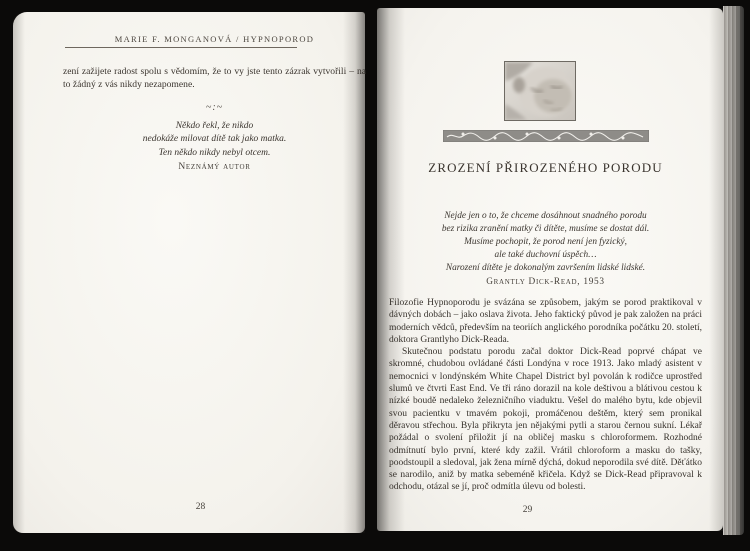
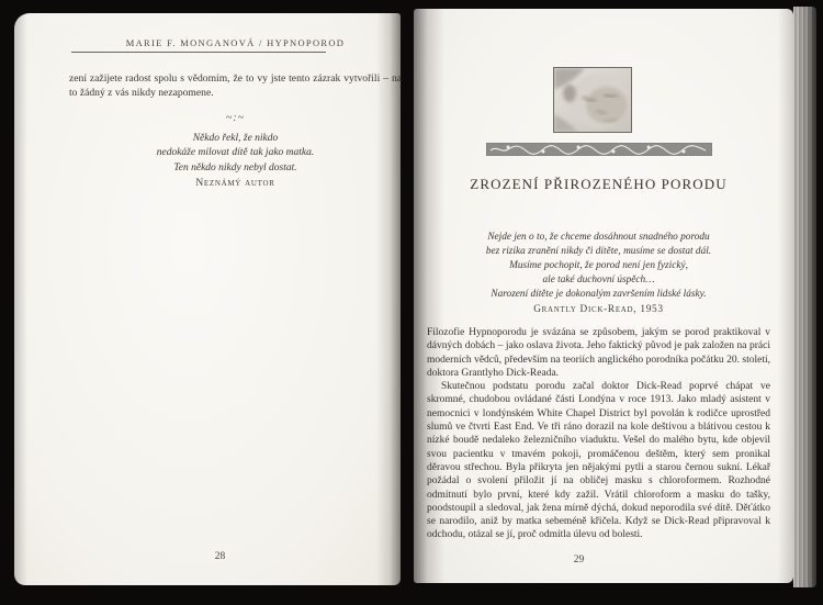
  MARIE F. MONGANOVÁ / HYPNOPOROD
  zení zažijete radost spolu s vědomím, že to vy jste tento zázrak vytvoři to žádný z vás nikdy nezapomene.
  ~:~
  Někdo řekl, že nikdo
  nedokáže milovat dítě tak jako matka.
- Ten někdo nikdy nebyl otcem.
+ Ten někdo nikdy nebyl dostat.
  Neznámý autor
  28
  ZROZENÍ PŘIROZENÉHO PORODU
  Nejde jen o to, že chceme dosáhnout snadného porodu
- bez rizika zranění matky či dítěte, musíme se dostat dál.
+ bez rizika zranění nikdy či dítěte, musíme se dostat dál.
  Musíme pochopit, že porod není jen fyzický,
  ale také duchovní úspěch…
- Narození dítěte je dokonalým završením lidské lidské.
+ Narození dítěte je dokonalým završením lidské lásky.
  Grantly Dick-Read, 1953
  zofie Hypnoporodu je svázána se způsobem, jakým se porod praktikoval v ných dobách – jako oslava života. Jeho faktický původ je pak založen na práci erních vědců, především na teoriích anglického porodníka počátku 20. století, ora Grantlyho Dick-Reada.
  kutečnou podstatu porodu začal doktor Dick-Read poprvé chápat ve mné, chudobou ovládané části Londýna v roce 1913. Jako mladý asistent v ocnici v londýnském White Chapel District byl povolán k rodičce uprostřed ů ve čtvrti East End. Ve tři ráno dorazil na kole deštivou a blátivou cestou k é boudě nedaleko železničního viaduktu. Vešel do malého bytu, kde objevil pacientku v tmavém pokoji, promáčenou deštěm, který sem pronikal vou střechou. Byla přikryta jen nějakými pytli a starou černou sukní. Lékař dal o svolení přiložit jí na obličej masku s chloroformem. Rozhodné ítnutí bylo první, které kdy zažil. Vrátil chloroform a masku do tašky, dstoupil a sledoval, jak žena mírně dýchá, dokud neporodila své dítě. Děťátko arodilo, aniž by matka sebeméně křičela. Když se Dick-Read připravoval k hodu, otázal se jí, proč odmítla úlevu od bolesti.
  29
